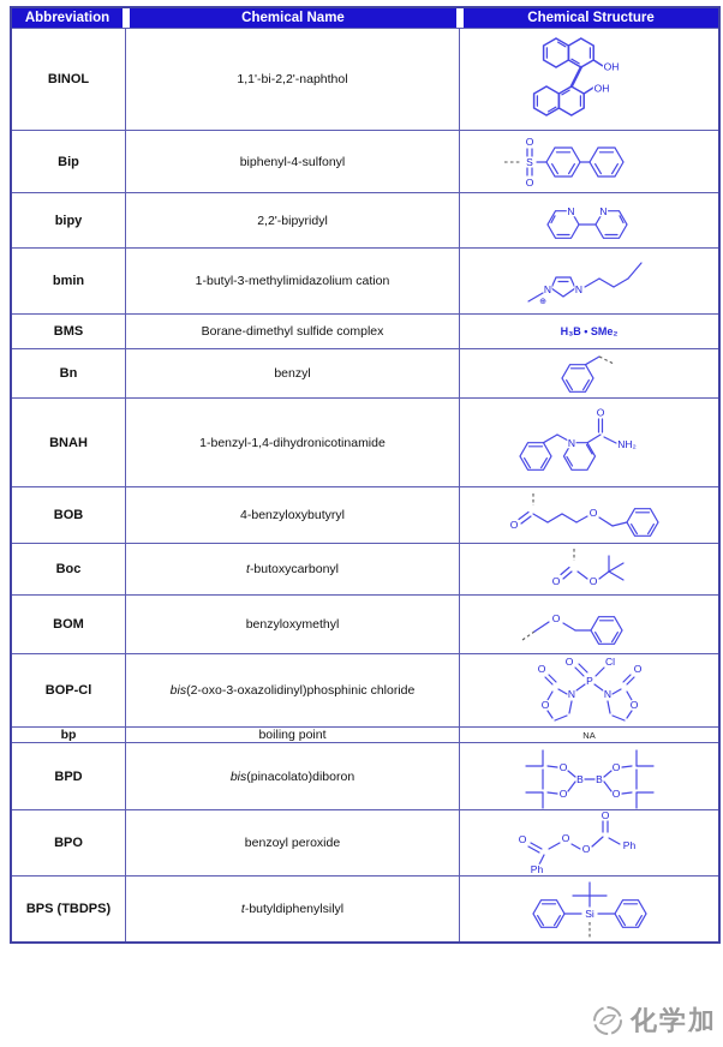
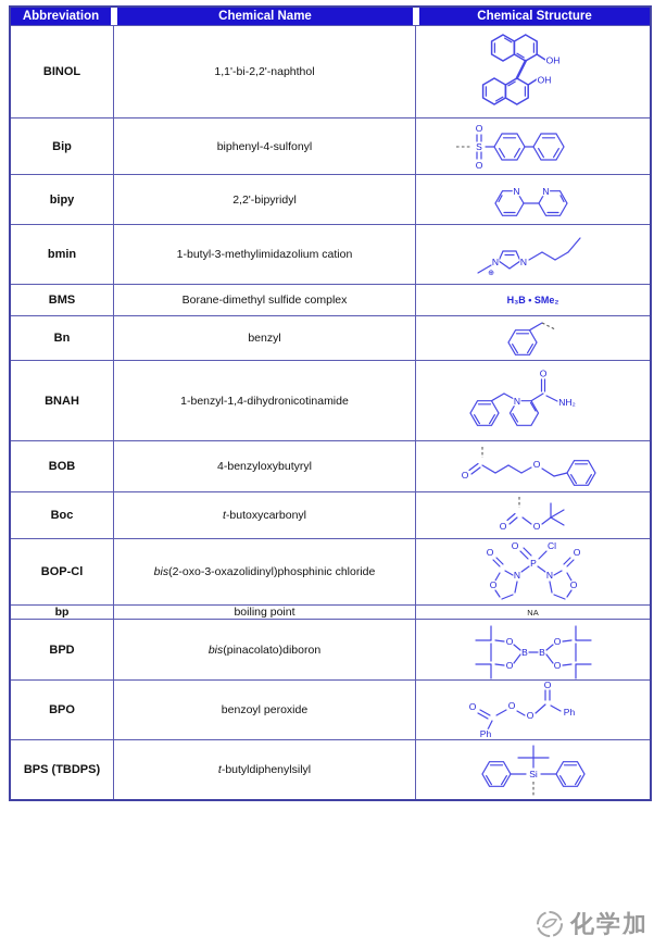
  Abbreviation	Chemical Name	Chemical Structure
  BINOL	1,1'-bi-2,2'-naphthol	OH OH
  Bip	biphenyl-4-sulfonyl	S O O
  bipy	2,2'-bipyridyl	N N
  bmin	1-butyl-3-methylimidazolium cation	N N
  BMS	Borane-dimethyl sulfide complex	H₃B • SMe₂
  Bn	benzyl
  BNAH	1-benzyl-1,4-dihydronicotinamide	N O NH₂
  BOB	4-benzyloxybutyryl	O O
  Boc	t-butoxycarbonyl	O O
- BOM	benzyloxymethyl	O
  BOP-Cl	bis(2-oxo-3-oxazolidinyl)phosphinic chloride	P O Cl N N O O O O
  bp	boiling point	NA
  BPD	bis(pinacolato)diboron	B B O O O O
  BPO	benzoyl peroxide	O Ph O O O Ph
  BPS (TBDPS)	t-butyldiphenylsilyl	Si
  化学加
